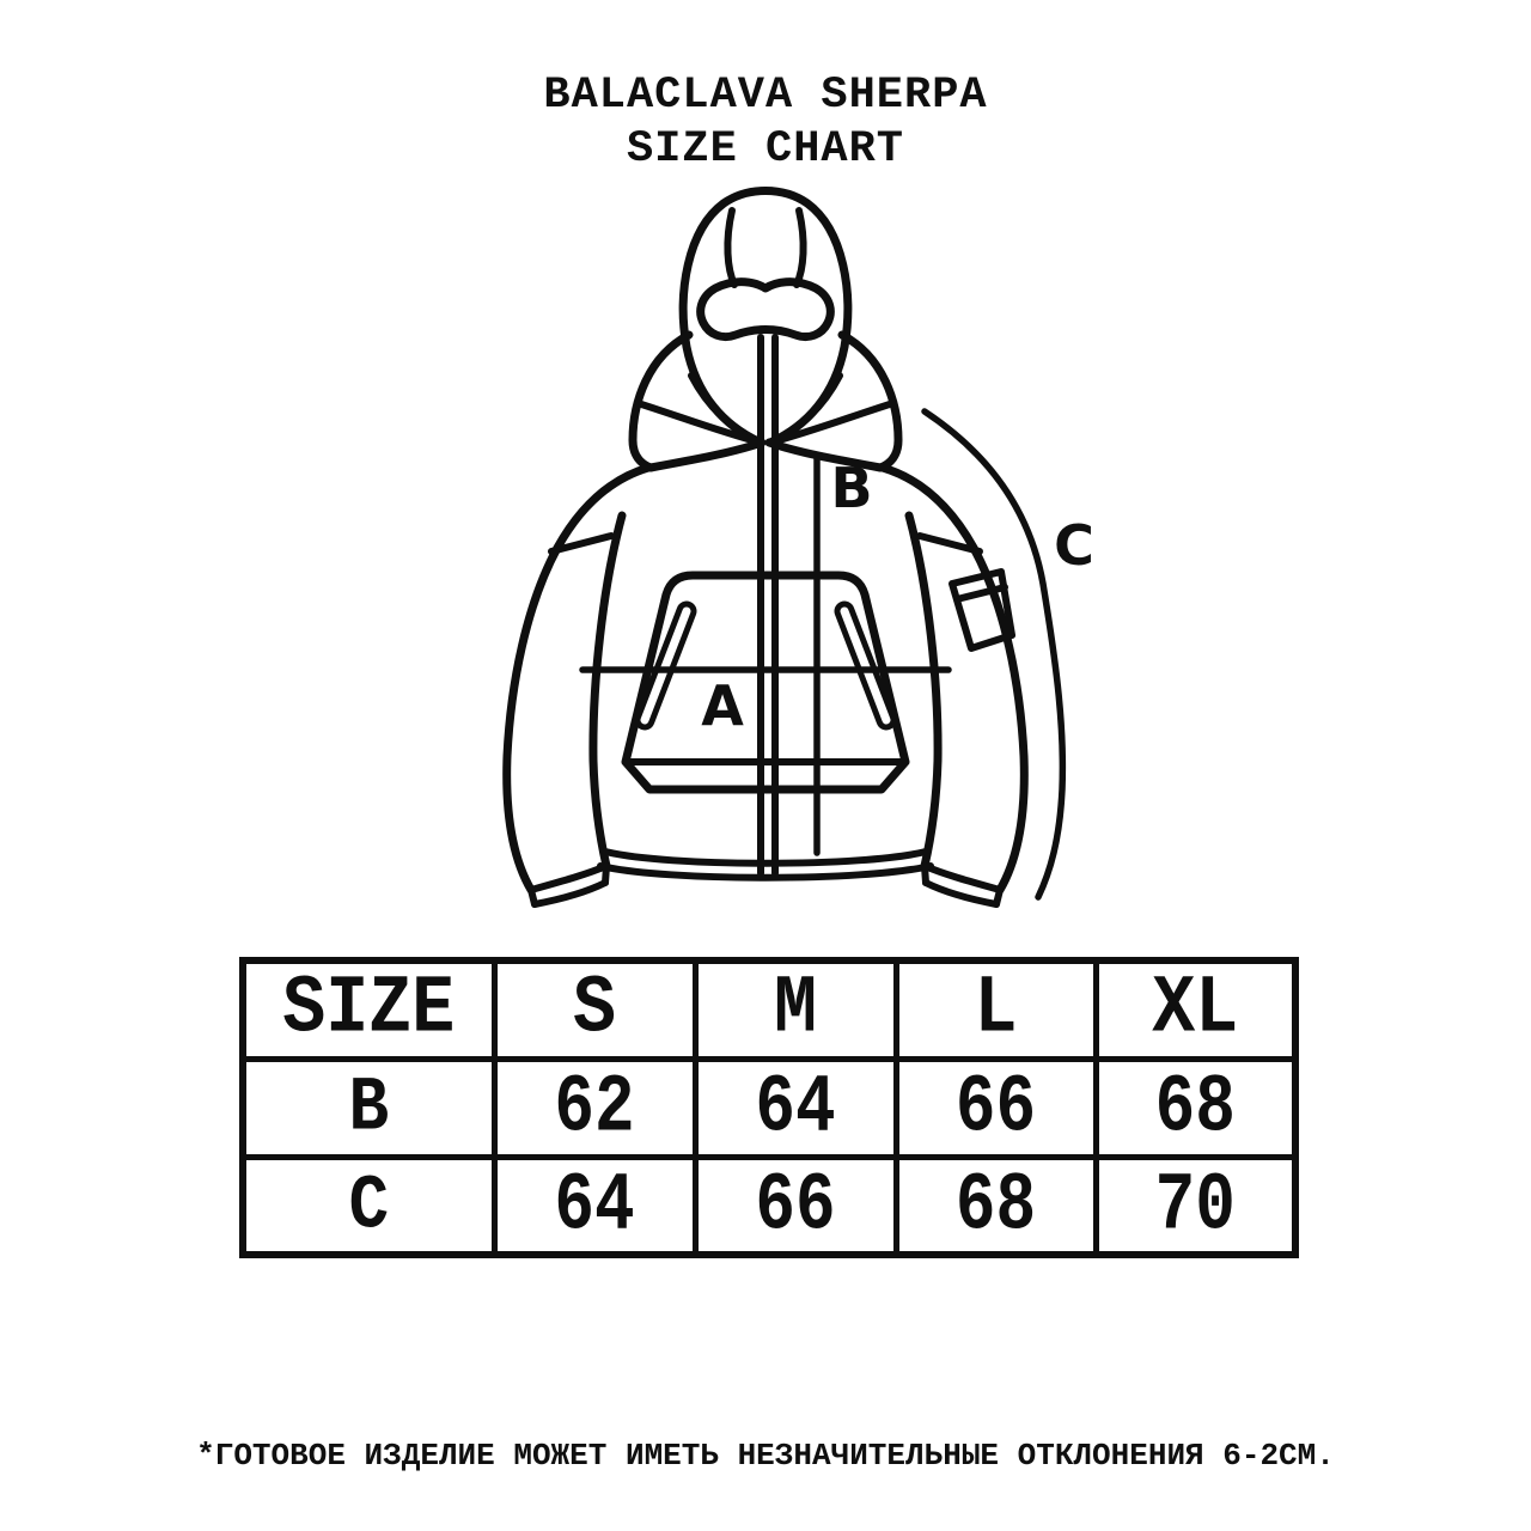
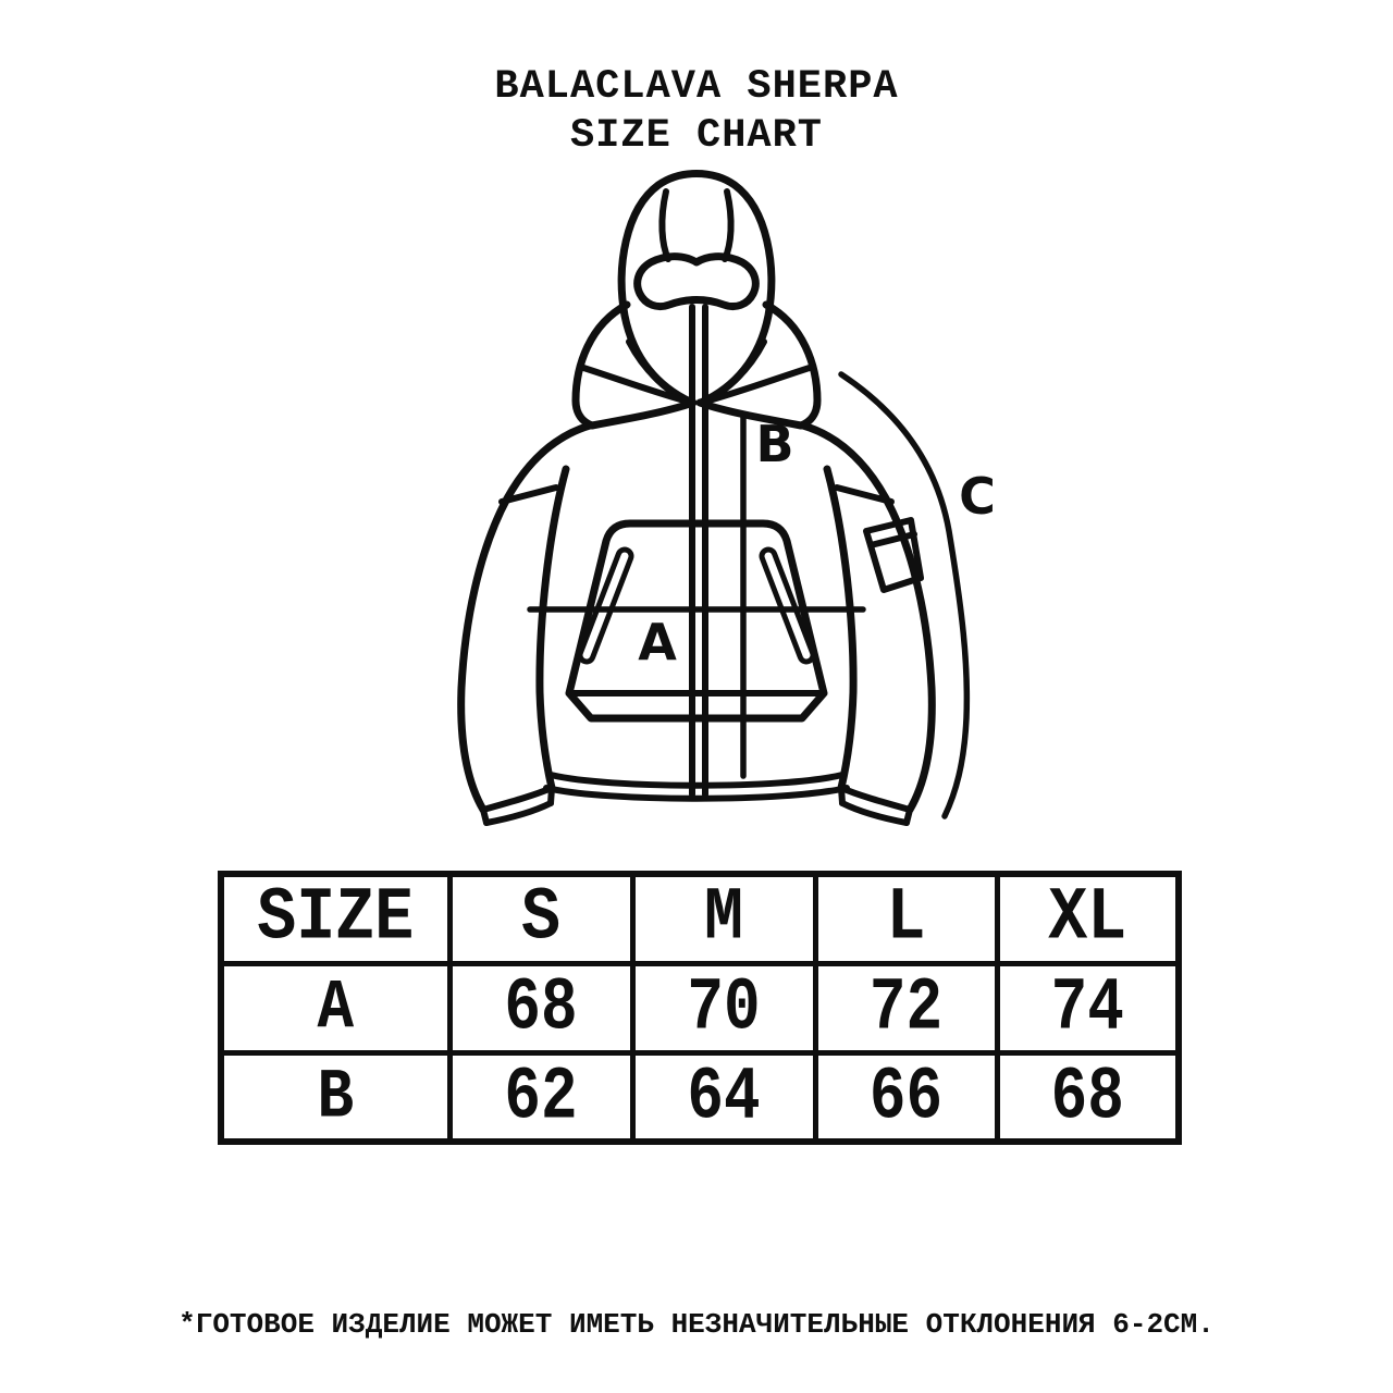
  BALACLAVA SHERPA
  SIZE CHART
  A
  B
  C
  SIZE	S	M	L	XL
+ A	68	70	72	74
  B	62	64	66	68
- C	64	66	68	70
  *ГОТОВОЕ ИЗДЕЛИЕ МОЖЕТ ИМЕТЬ НЕЗНАЧИТЕЛЬНЫЕ ОТКЛОНЕНИЯ 6-2СМ.
